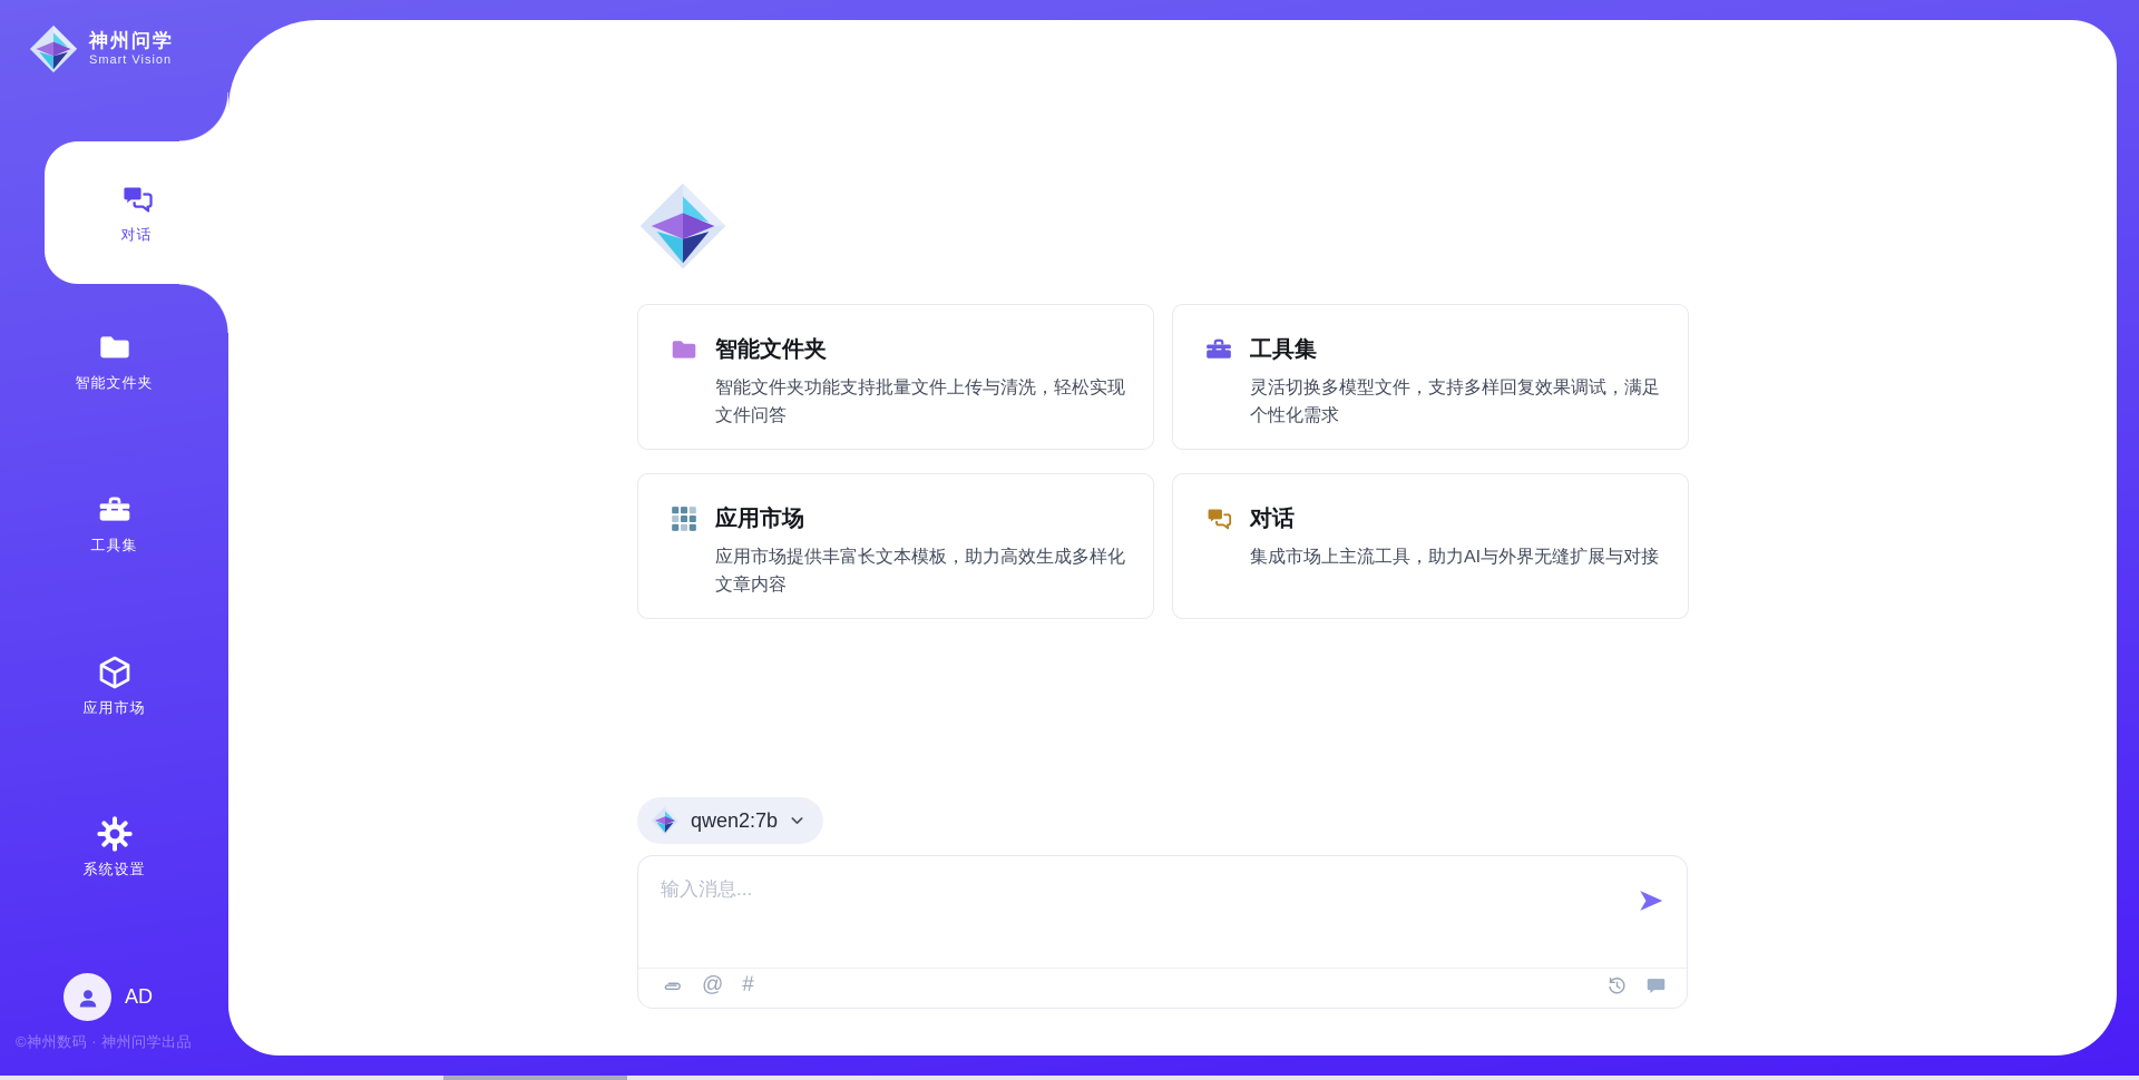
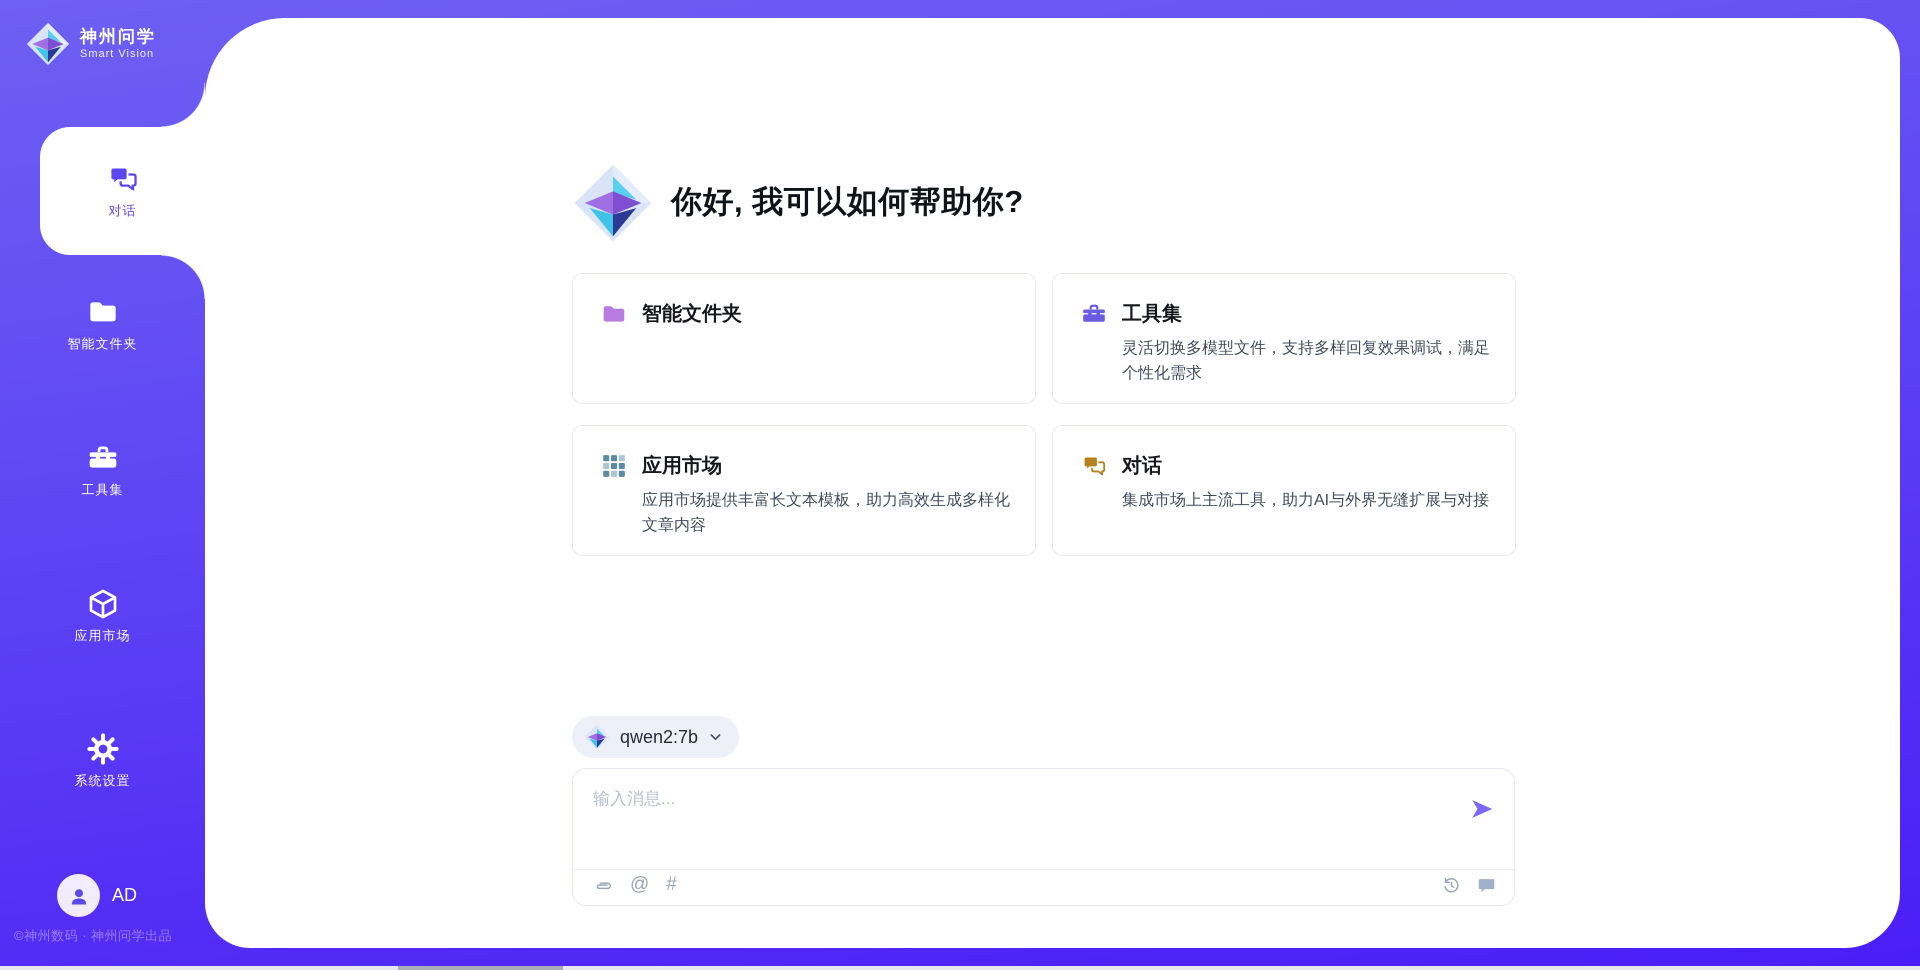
  神州问学
  Smart Vision
  对话
  智能文件夹
  工具集
  应用市场
  系统设置
  AD
  ©神州数码 · 神州问学出品
+ 你好, 我可以如何帮助你?
  智能文件夹
- 智能文件夹功能支持批量文件上传与清洗，轻松实现文件问答
  工具集
  灵活切换多模型文件，支持多样回复效果调试，满足个性化需求
  应用市场
  应用市场提供丰富长文本模板，助力高效生成多样化文章内容
  对话
  集成市场上主流工具，助力AI与外界无缝扩展与对接
  qwen2:7b
  输入消息...
  @
  #
